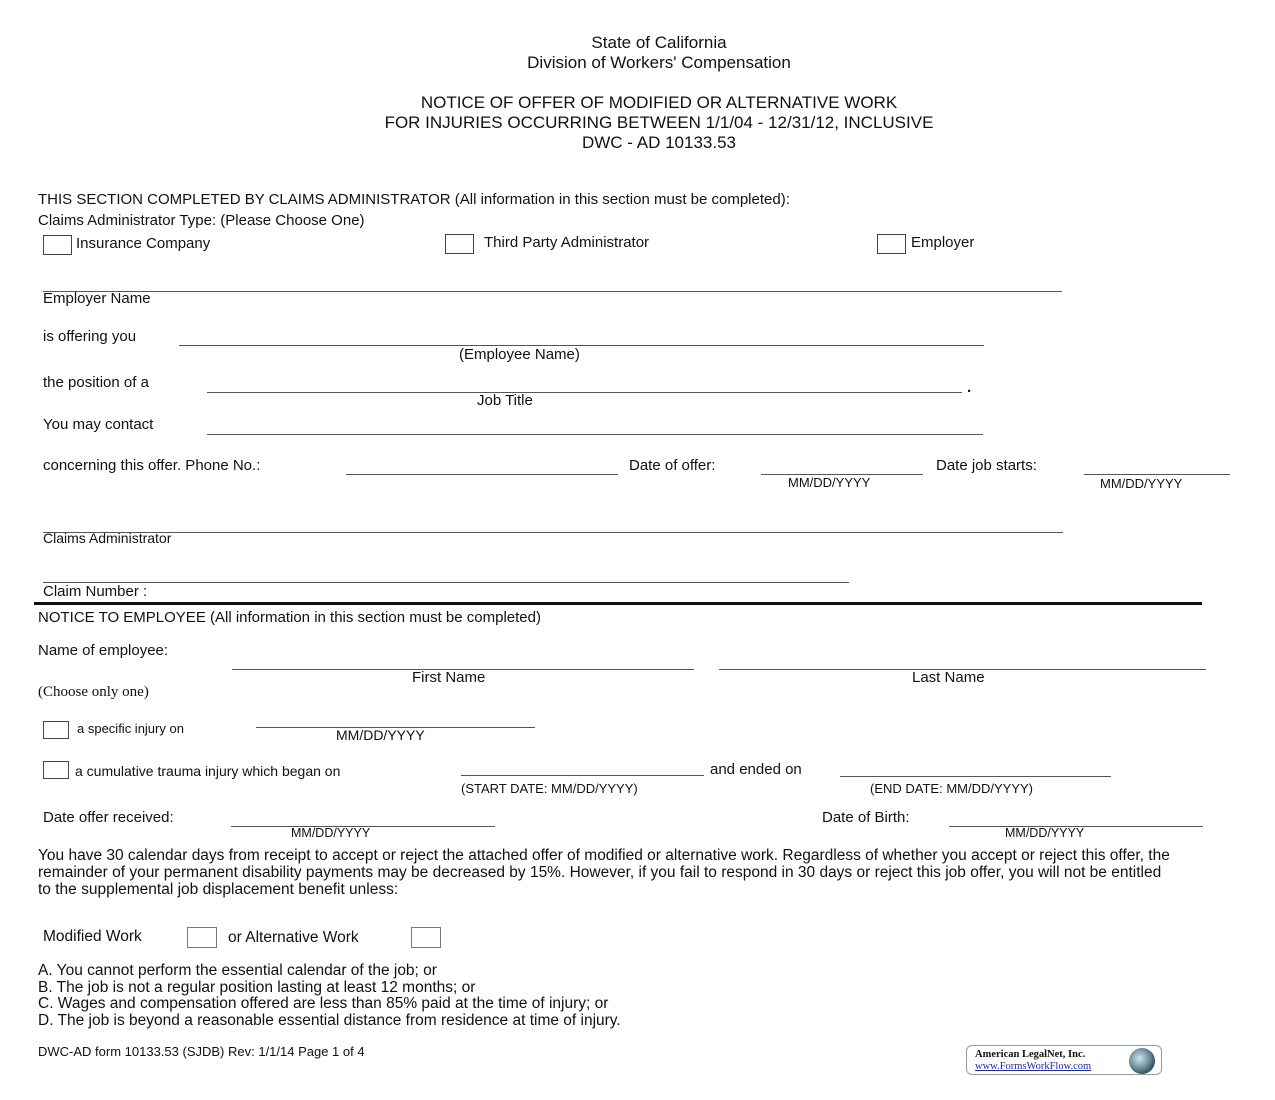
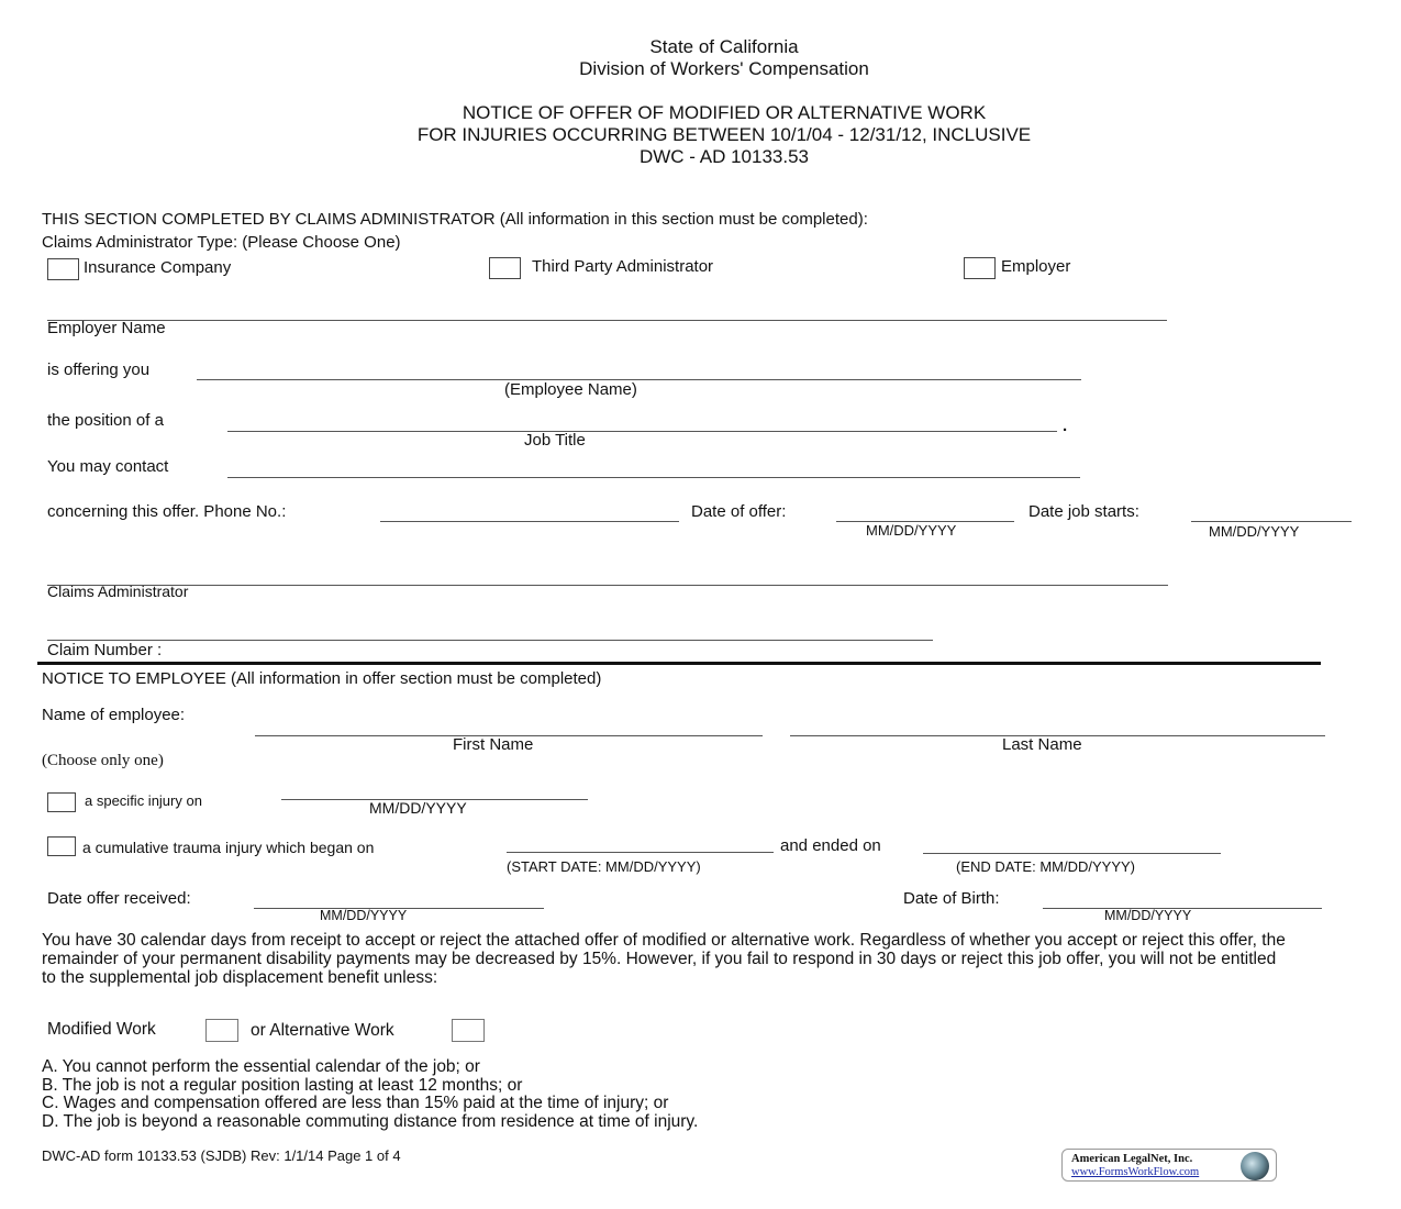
  State of California
  Division of Workers' Compensation
  NOTICE OF OFFER OF MODIFIED OR ALTERNATIVE WORK
- FOR INJURIES OCCURRING BETWEEN 1/1/04 - 12/31/12, INCLUSIVE
+ FOR INJURIES OCCURRING BETWEEN 10/1/04 - 12/31/12, INCLUSIVE
  DWC - AD 10133.53
  THIS SECTION COMPLETED BY CLAIMS ADMINISTRATOR (All information in this section must be completed):
  Claims Administrator Type: (Please Choose One)
  Insurance Company
  Third Party Administrator
  Employer
  Employer Name
  is offering you
  (Employee Name)
  the position of a
  .
  Job Title
  You may contact
  concerning this offer. Phone No.:
  Date of offer:
  MM/DD/YYYY
  Date job starts:
  MM/DD/YYYY
  Claims Administrator
  Claim Number :
- NOTICE TO EMPLOYEE (All information in this section must be completed)
+ NOTICE TO EMPLOYEE (All information in offer section must be completed)
  Name of employee:
  First Name
  Last Name
  (Choose only one)
  a specific injury on
  MM/DD/YYYY
  a cumulative trauma injury which began on
  (START DATE: MM/DD/YYYY)
  and ended on
  (END DATE: MM/DD/YYYY)
  Date offer received:
  MM/DD/YYYY
  Date of Birth:
  MM/DD/YYYY
  You have 30 calendar days from receipt to accept or reject the attached offer of modified or alternative work. Regardless of whether you accept or reject this offer, the remainder of your permanent disability payments may be decreased by 15%. However, if you fail to respond in 30 days or reject this job offer, you will not be entitled to the supplemental job displacement benefit unless:
  Modified Work
  or Alternative Work
  A. You cannot perform the essential calendar of the job; or
  B. The job is not a regular position lasting at least 12 months; or
- C. Wages and compensation offered are less than 85% paid at the time of injury; or
+ C. Wages and compensation offered are less than 15% paid at the time of injury; or
- D. The job is beyond a reasonable essential distance from residence at time of injury.
+ D. The job is beyond a reasonable commuting distance from residence at time of injury.
  DWC-AD form 10133.53 (SJDB) Rev: 1/1/14 Page 1 of 4
  American LegalNet, Inc.
  www.FormsWorkFlow.com
